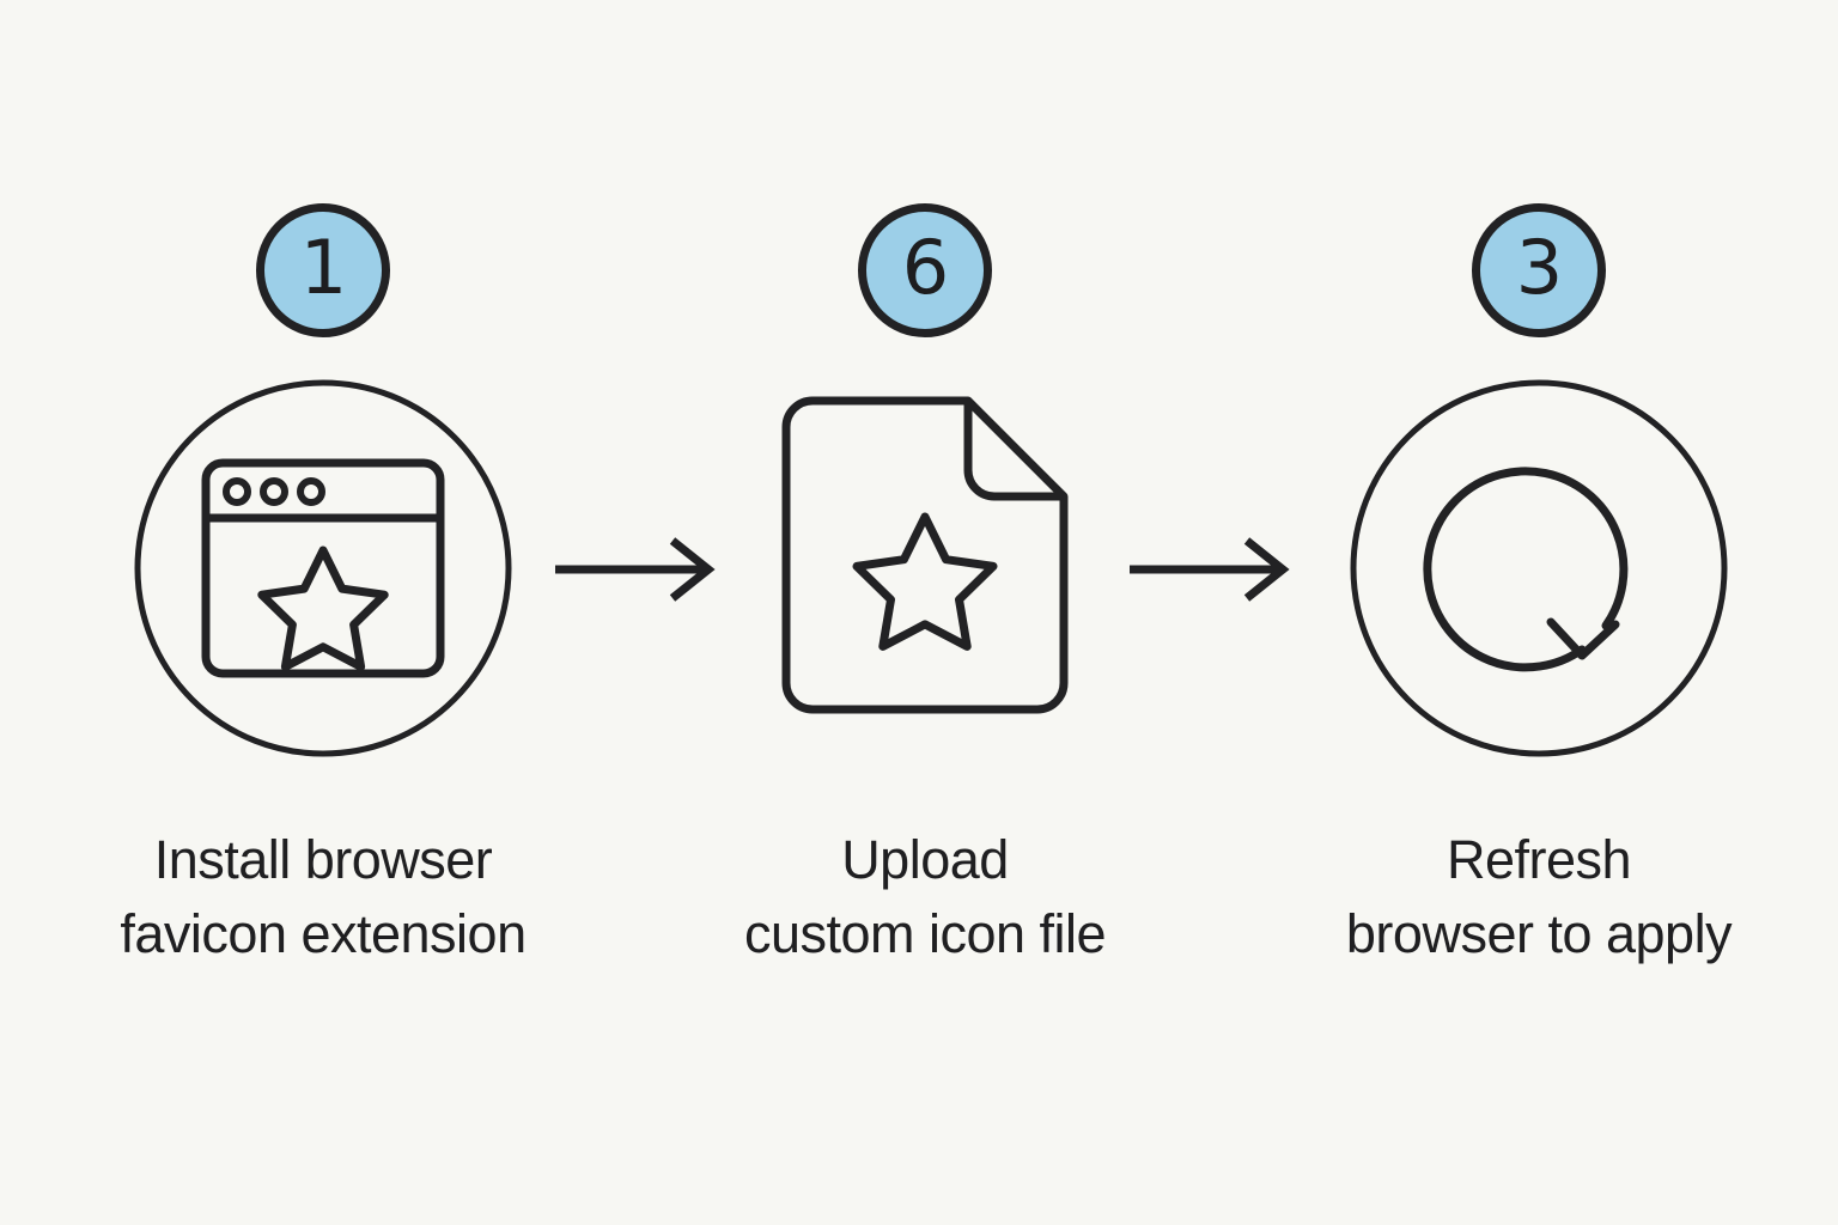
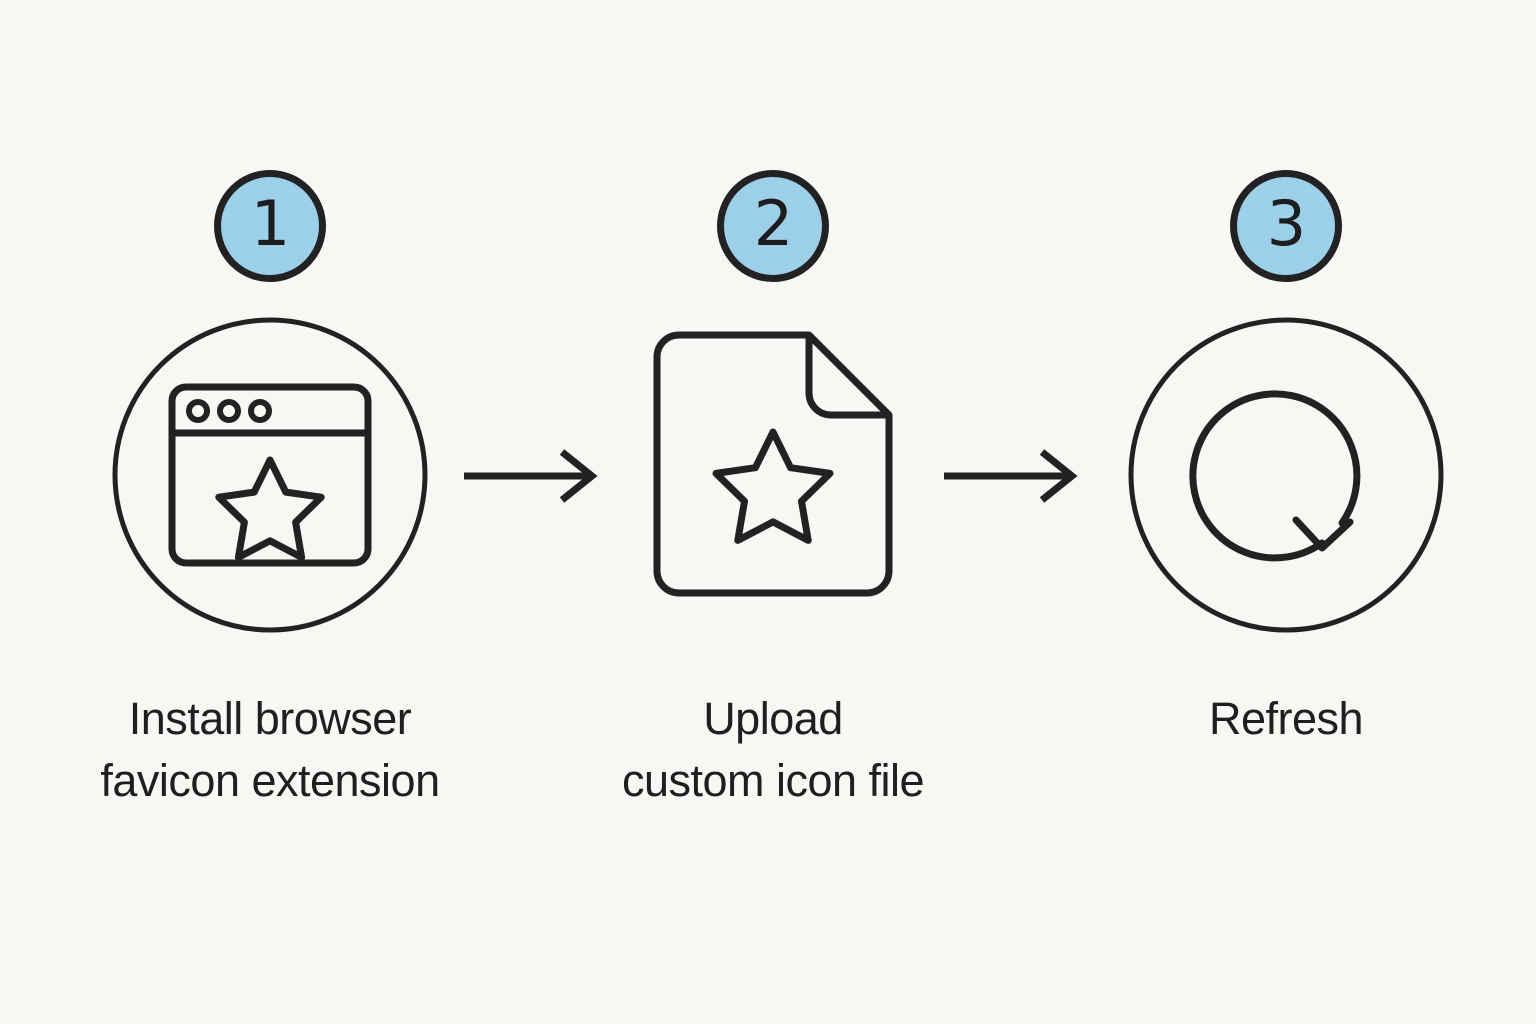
  1
  Install browser
  favicon extension
- 6
+ 2
  Upload
  custom icon file
  3
  Refresh
- browser to apply
